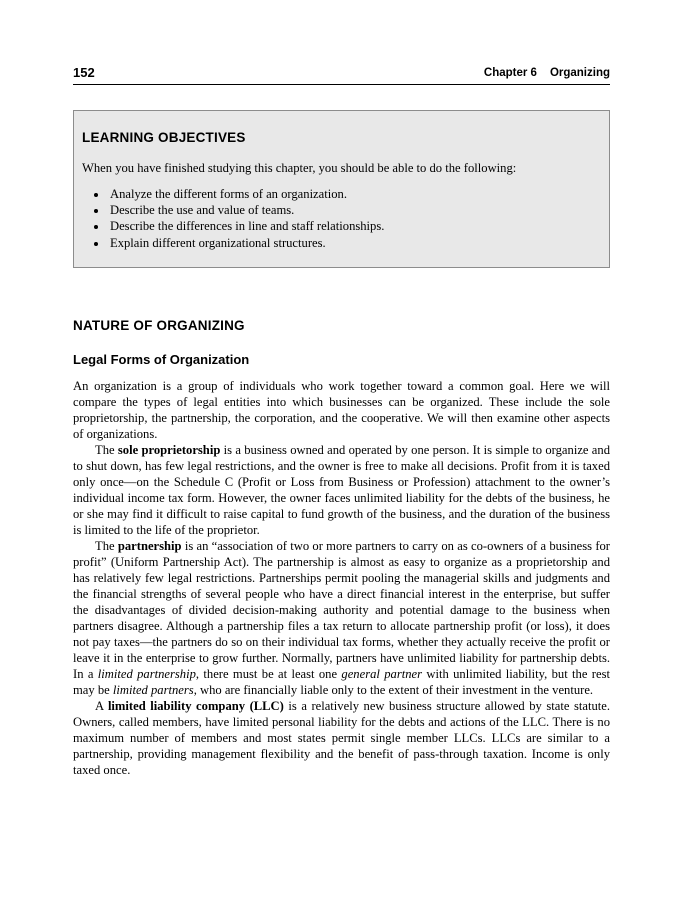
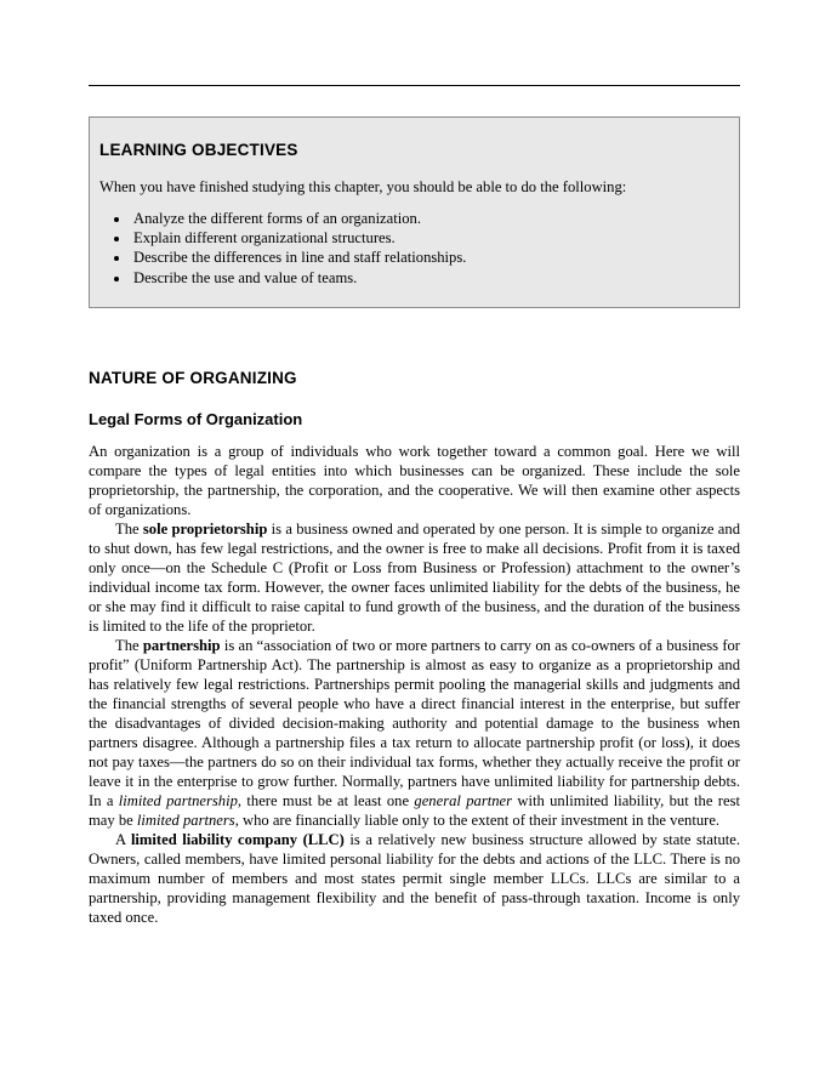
- 152
- Chapter 6 Organizing
  LEARNING OBJECTIVES
  When you have finished studying this chapter, you should be able to do the following:
  Analyze the different forms of an organization.
- Describe the use and value of teams.
+ Explain different organizational structures.
  Describe the differences in line and staff relationships.
- Explain different organizational structures.
+ Describe the use and value of teams.
  NATURE OF ORGANIZING
  Legal Forms of Organization
  An organization is a group of individuals who work together toward a common goal. Here we will compare the types of legal entities into which businesses can be organized. These include the sole proprietorship, the partnership, the corporation, and the cooperative. We will then examine other aspects of organizations.
  The sole proprietorship is a business owned and operated by one person. It is simple to organize and to shut down, has few legal restrictions, and the owner is free to make all decisions. Profit from it is taxed only once—on the Schedule C (Profit or Loss from Business or Profession) attachment to the owner’s individual income tax form. However, the owner faces unlimited liability for the debts of the business, he or she may find it difficult to raise capital to fund growth of the business, and the duration of the business is limited to the life of the proprietor.
  The partnership is an “association of two or more partners to carry on as co-owners of a business for profit” (Uniform Partnership Act). The partnership is almost as easy to organize as a proprietorship and has relatively few legal restrictions. Partnerships permit pooling the managerial skills and judgments and the financial strengths of several people who have a direct financial interest in the enterprise, but suffer the disadvantages of divided decision-making authority and potential damage to the business when partners disagree. Although a partnership files a tax return to allocate partnership profit (or loss), it does not pay taxes—the partners do so on their individual tax forms, whether they actually receive the profit or leave it in the enterprise to grow further. Normally, partners have unlimited liability for partnership debts. In a limited partnership, there must be at least one general partner with unlimited liability, but the rest may be limited partners, who are financially liable only to the extent of their investment in the venture.
  A limited liability company (LLC) is a relatively new business structure allowed by state statute. Owners, called members, have limited personal liability for the debts and actions of the LLC. There is no maximum number of members and most states permit single member LLCs. LLCs are similar to a partnership, providing management flexibility and the benefit of pass-through taxation. Income is only taxed once.
